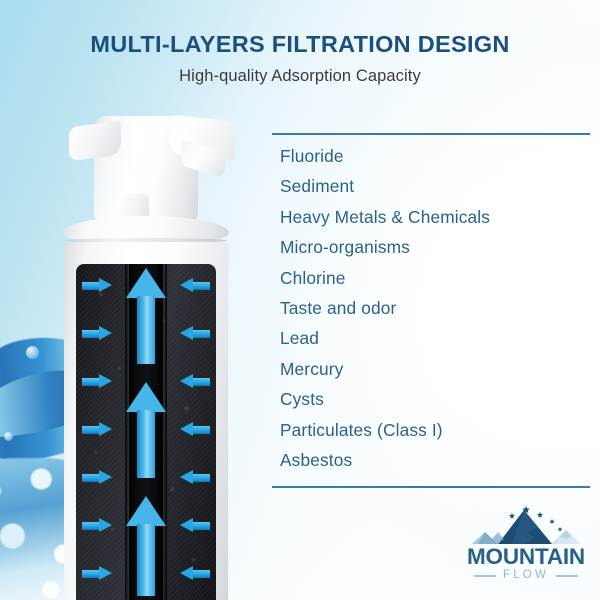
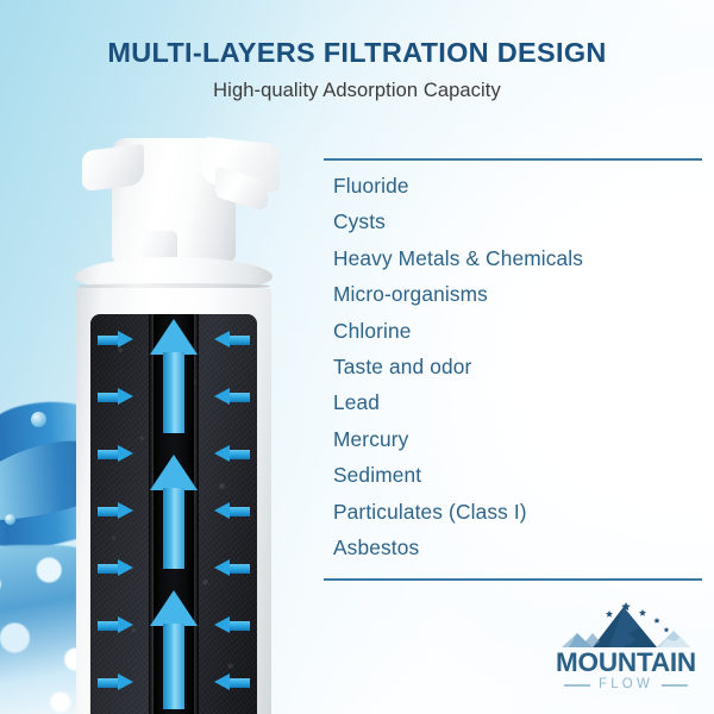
  MULTI-LAYERS FILTRATION DESIGN
  High-quality Adsorption Capacity
  Fluoride
- Sediment
+ Cysts
  Heavy Metals & Chemicals
  Micro-organisms
  Chlorine
  Taste and odor
  Lead
  Mercury
- Cysts
+ Sediment
  Particulates (Class I)
  Asbestos
  MOUNTAIN
  FLOW
